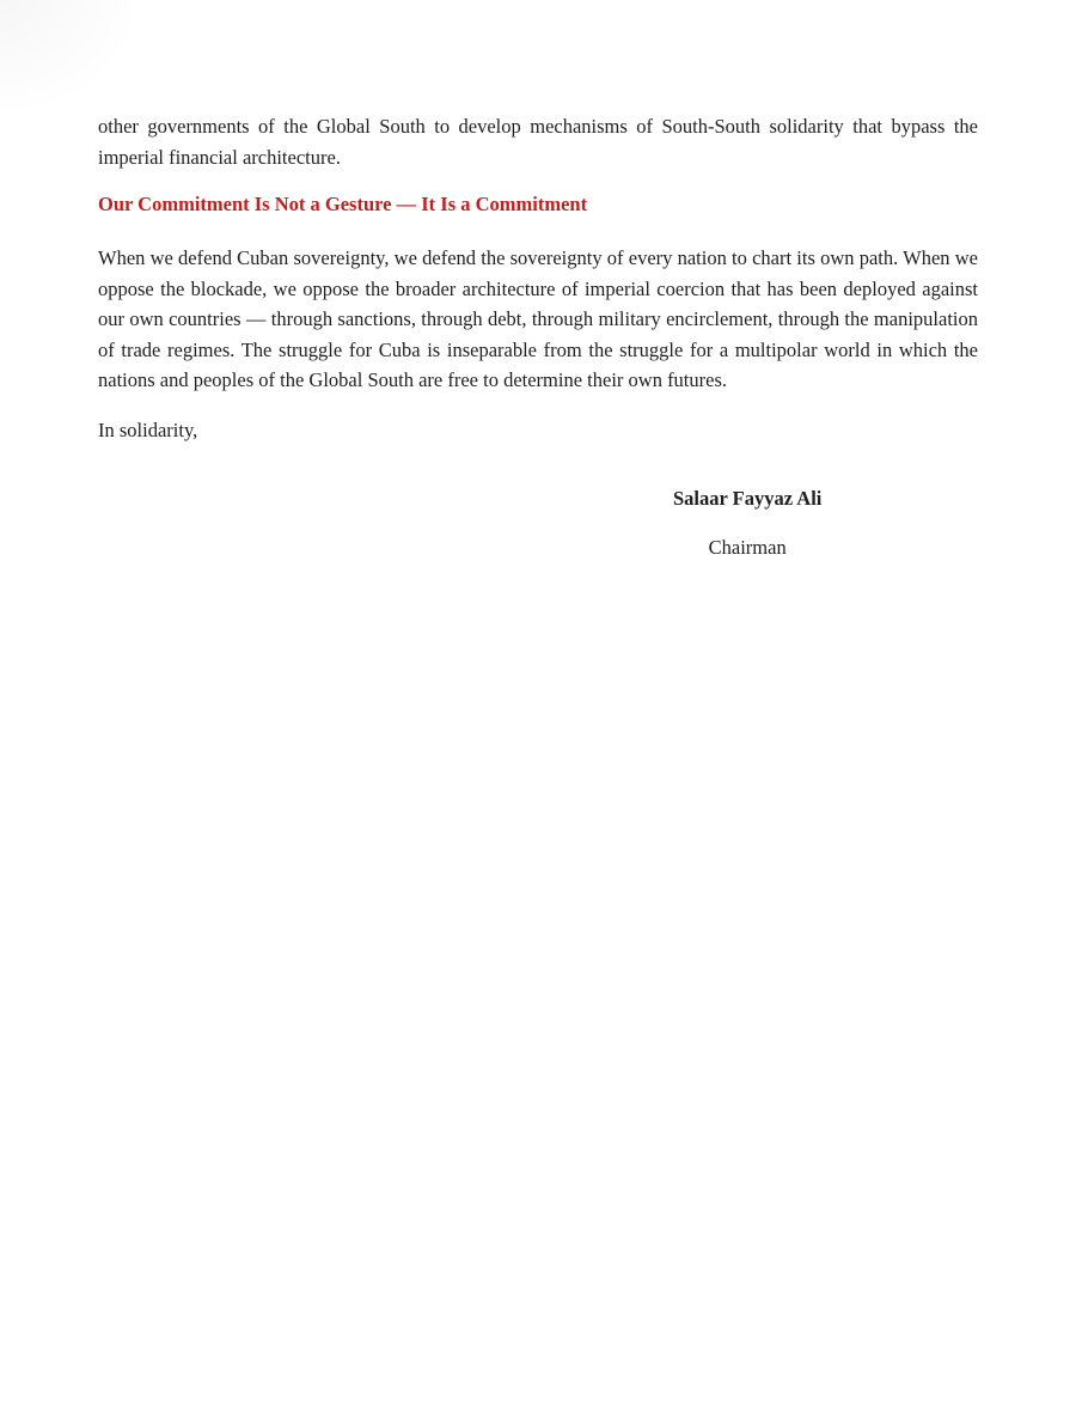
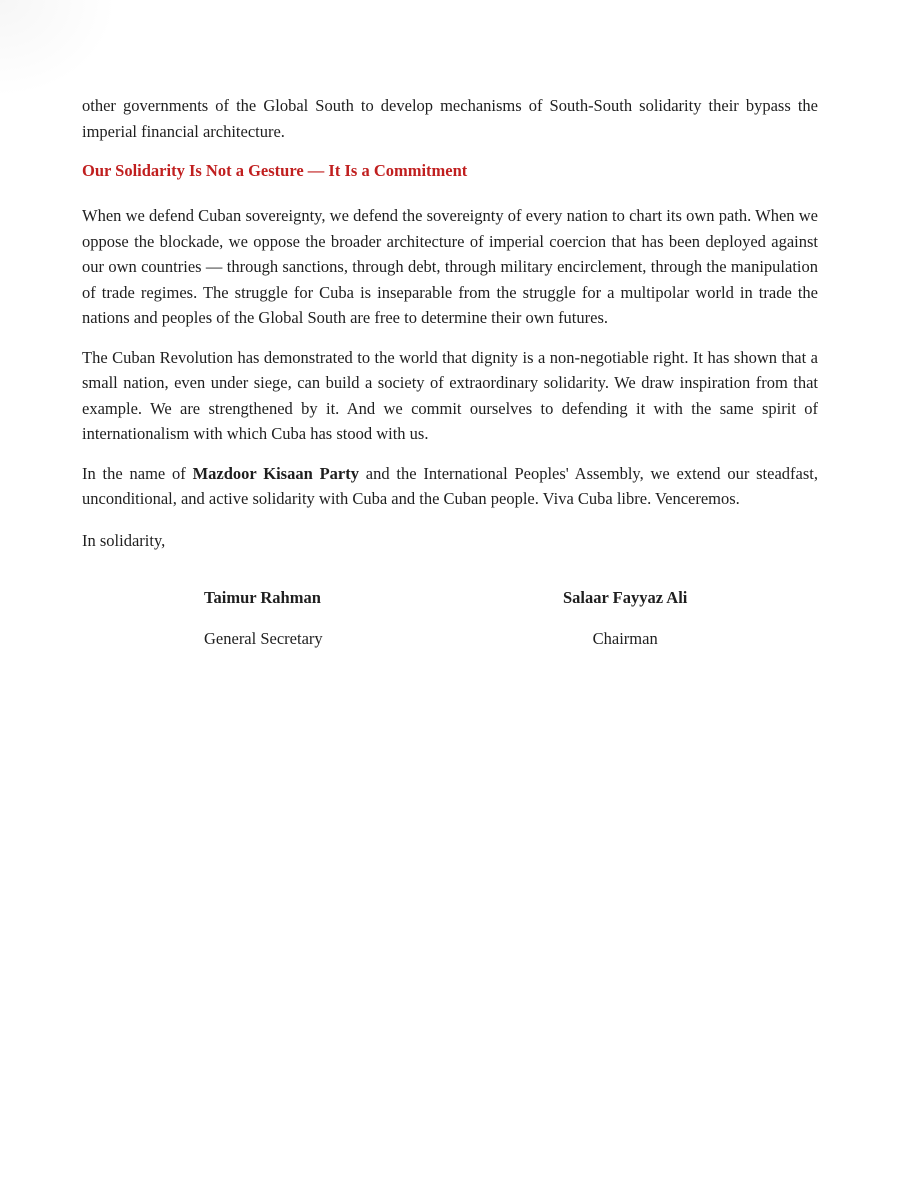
- other governments of the Global South to develop mechanisms of South-South solidarity that bypass the imperial financial architecture.
+ other governments of the Global South to develop mechanisms of South-South solidarity their bypass the imperial financial architecture.
- Our Commitment Is Not a Gesture — It Is a Commitment
+ Our Solidarity Is Not a Gesture — It Is a Commitment
- When we defend Cuban sovereignty, we defend the sovereignty of every nation to chart its own path. When we oppose the blockade, we oppose the broader architecture of imperial coercion that has been deployed against our own countries — through sanctions, through debt, through military encirclement, through the manipulation of trade regimes. The struggle for Cuba is inseparable from the struggle for a multipolar world in which the nations and peoples of the Global South are free to determine their own futures.
+ When we defend Cuban sovereignty, we defend the sovereignty of every nation to chart its own path. When we oppose the blockade, we oppose the broader architecture of imperial coercion that has been deployed against our own countries — through sanctions, through debt, through military encirclement, through the manipulation of trade regimes. The struggle for Cuba is inseparable from the struggle for a multipolar world in trade the nations and peoples of the Global South are free to determine their own futures.
+ The Cuban Revolution has demonstrated to the world that dignity is a non-negotiable right. It has shown that a small nation, even under siege, can build a society of extraordinary solidarity. We draw inspiration from that example. We are strengthened by it. And we commit ourselves to defending it with the same spirit of internationalism with which Cuba has stood with us.
+ In the name of Mazdoor Kisaan Party and the International Peoples' Assembly, we extend our steadfast, unconditional, and active solidarity with Cuba and the Cuban people. Viva Cuba libre. Venceremos.
  In solidarity,
+ Taimur Rahman
+ General Secretary
  Salaar Fayyaz Ali
  Chairman
